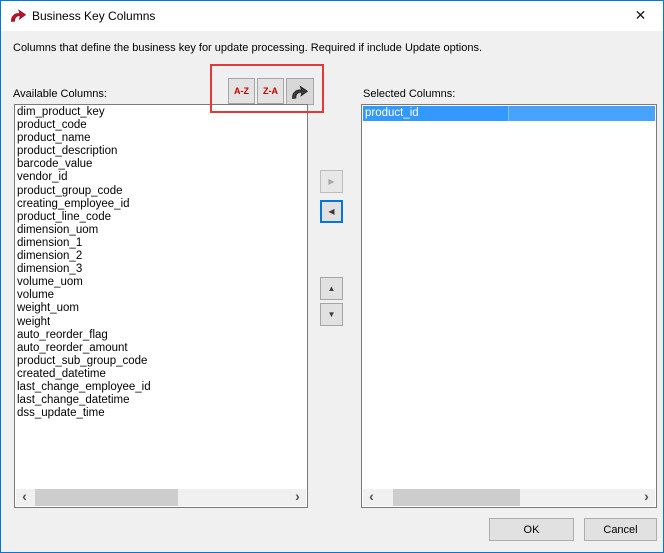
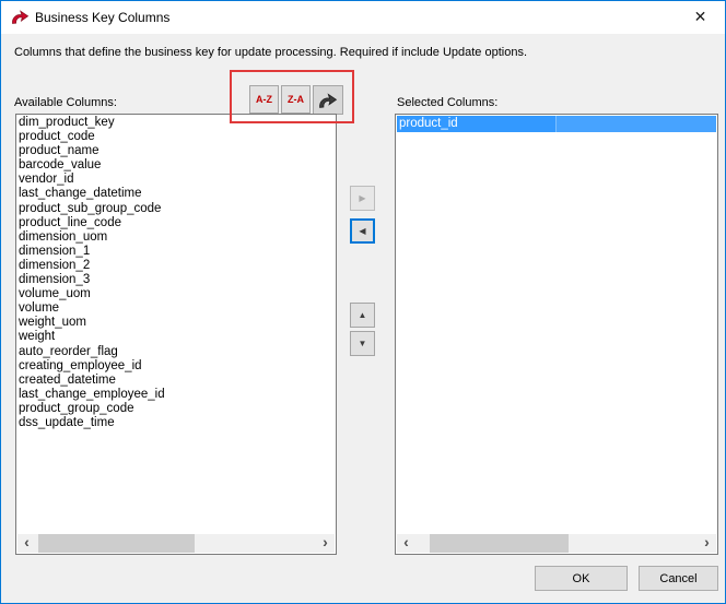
  Business Key Columns
  ✕
  Columns that define the business key for update processing. Required if include Update options.
  A-Z
  Z-A
  Available Columns:
  Selected Columns:
  dim_product_key
  product_code
  product_name
- product_description
  barcode_value
  vendor_id
- product_group_code
+ last_change_datetime
- creating_employee_id
+ product_sub_group_code
  product_line_code
  dimension_uom
  dimension_1
  dimension_2
  dimension_3
  volume_uom
  volume
  weight_uom
  weight
  auto_reorder_flag
- auto_reorder_amount
- product_sub_group_code
+ creating_employee_id
  created_datetime
  last_change_employee_id
- last_change_datetime
+ product_group_code
  dss_update_time
  ‹
  ›
  ▶
  ◀
  ▲
  ▼
  product_id
  ‹
  ›
  OK
  Cancel
